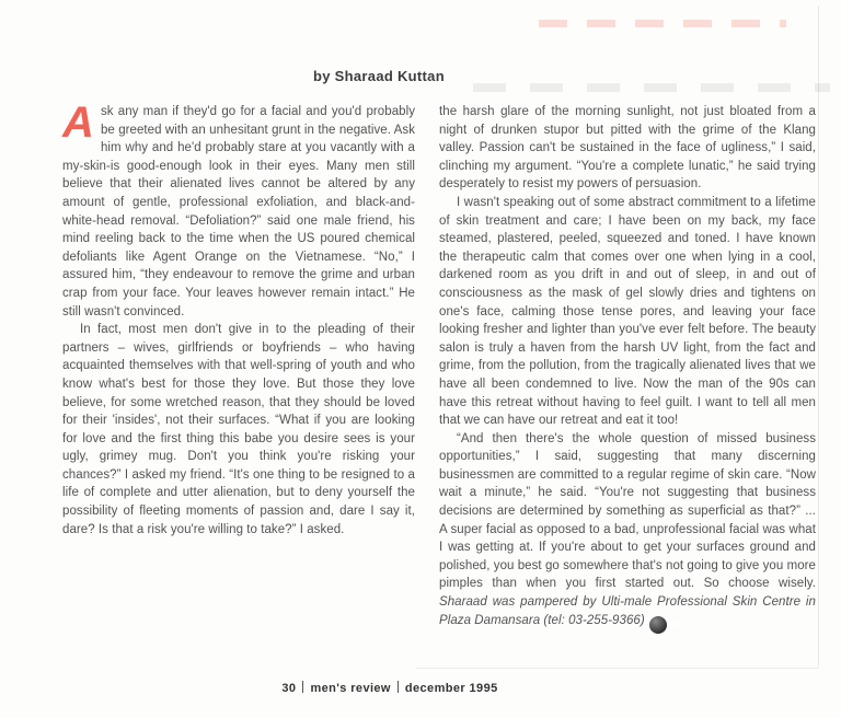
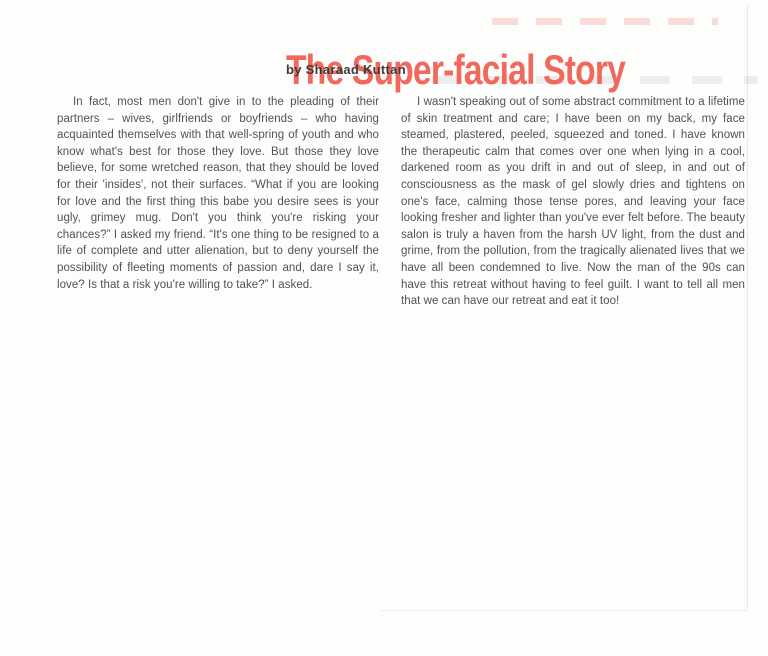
+ The Super-facial Story
  by Sharaad Kuttan
- A
- sk any man if they'd go for a facial and you'd probably be greeted with an unhesitant grunt in the negative. Ask him why and he'd probably stare at you vacantly with a my-skin-is good-enough look in their eyes. Many men still believe that their alienated lives cannot be altered by any amount of gentle, professional exfoliation, and black-and-white-head removal. “Defoliation?” said one male friend, his mind reeling back to the time when the US poured chemical defoliants like Agent Orange on the Vietnamese. “No,” I assured him, “they endeavour to remove the grime and urban crap from your face. Your leaves however remain intact.” He still wasn't convinced.
- In fact, most men don't give in to the pleading of their partners – wives, girlfriends or boyfriends – who having acquainted themselves with that well-spring of youth and who know what's best for those they love. But those they love believe, for some wretched reason, that they should be loved for their 'insides', not their surfaces. “What if you are looking for love and the first thing this babe you desire sees is your ugly, grimey mug. Don't you think you're risking your chances?” I asked my friend. “It's one thing to be resigned to a life of complete and utter alienation, but to deny yourself the possibility of fleeting moments of passion and, dare I say it, dare? Is that a risk you're willing to take?” I asked.
+ In fact, most men don't give in to the pleading of their partners – wives, girlfriends or boyfriends – who having acquainted themselves with that well-spring of youth and who know what's best for those they love. But those they love believe, for some wretched reason, that they should be loved for their 'insides', not their surfaces. “What if you are looking for love and the first thing this babe you desire sees is your ugly, grimey mug. Don't you think you're risking your chances?” I asked my friend. “It's one thing to be resigned to a life of complete and utter alienation, but to deny yourself the possibility of fleeting moments of passion and, dare I say it, love? Is that a risk you're willing to take?” I asked.
- the harsh glare of the morning sunlight, not just bloated from a night of drunken stupor but pitted with the grime of the Klang valley. Passion can't be sustained in the face of ugliness,” I said, clinching my argument. “You're a complete lunatic,” he said trying desperately to resist my powers of persuasion.
- I wasn't speaking out of some abstract commitment to a lifetime of skin treatment and care; I have been on my back, my face steamed, plastered, peeled, squeezed and toned. I have known the therapeutic calm that comes over one when lying in a cool, darkened room as you drift in and out of sleep, in and out of consciousness as the mask of gel slowly dries and tightens on one's face, calming those tense pores, and leaving your face looking fresher and lighter than you've ever felt before. The beauty salon is truly a haven from the harsh UV light, from the fact and grime, from the pollution, from the tragically alienated lives that we have all been condemned to live. Now the man of the 90s can have this retreat without having to feel guilt. I want to tell all men that we can have our retreat and eat it too!
+ I wasn't speaking out of some abstract commitment to a lifetime of skin treatment and care; I have been on my back, my face steamed, plastered, peeled, squeezed and toned. I have known the therapeutic calm that comes over one when lying in a cool, darkened room as you drift in and out of sleep, in and out of consciousness as the mask of gel slowly dries and tightens on one's face, calming those tense pores, and leaving your face looking fresher and lighter than you've ever felt before. The beauty salon is truly a haven from the harsh UV light, from the dust and grime, from the pollution, from the tragically alienated lives that we have all been condemned to live. Now the man of the 90s can have this retreat without having to feel guilt. I want to tell all men that we can have our retreat and eat it too!
- “And then there's the whole question of missed business opportunities,” I said, suggesting that many discerning businessmen are committed to a regular regime of skin care. “Now wait a minute,” he said. “You're not suggesting that business decisions are determined by something as superficial as that?” ... A super facial as opposed to a bad, unprofessional facial was what I was getting at. If you're about to get your surfaces ground and polished, you best go somewhere that's not going to give you more pimples than when you first started out. So choose wisely. Sharaad was pampered by Ulti-male Professional Skin Centre in Plaza Damansara (tel: 03-255-9366) MR
- 30 men's review december 1995
